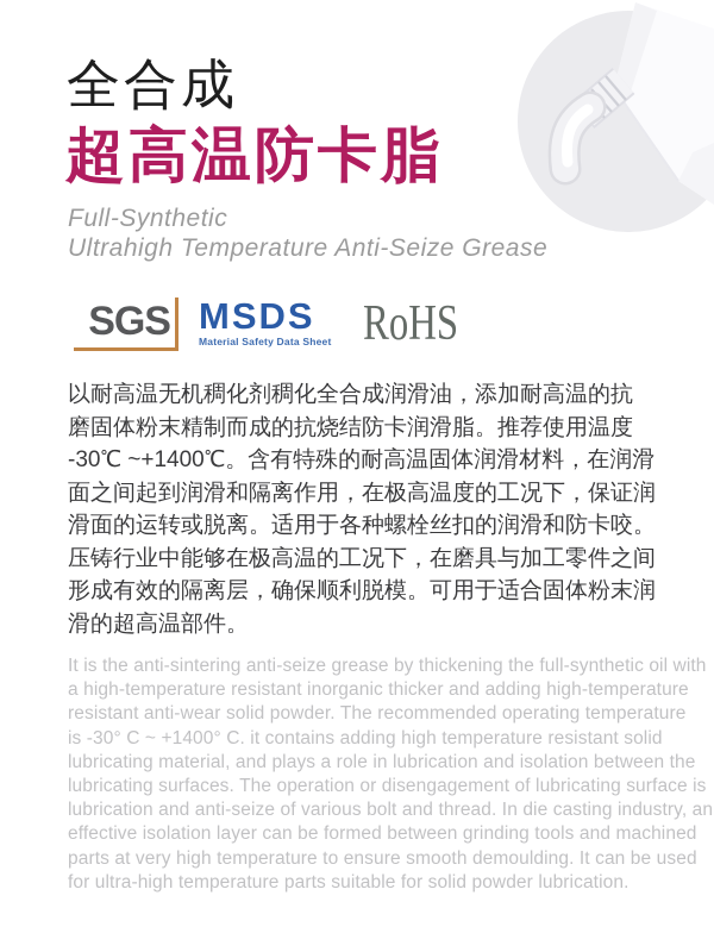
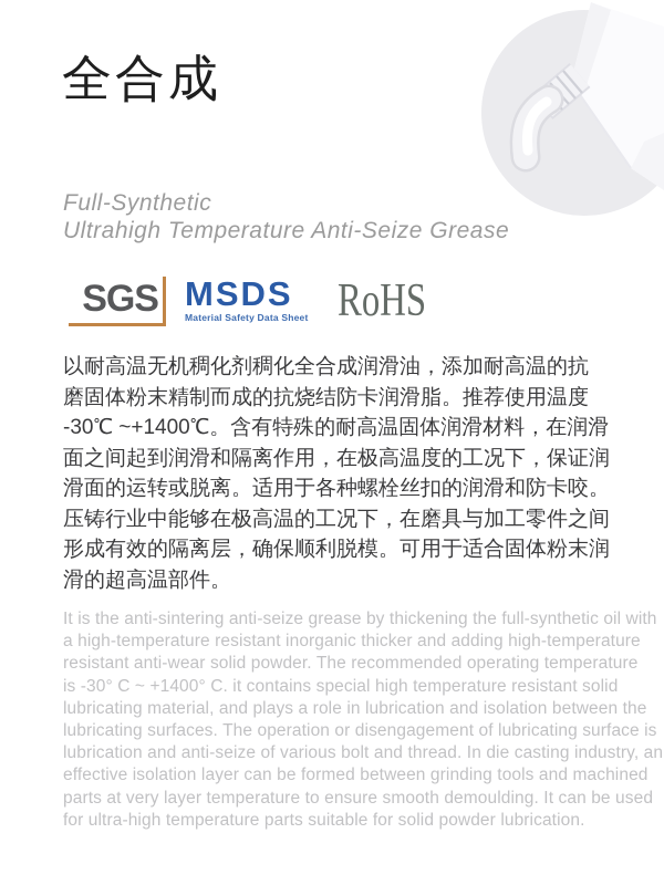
  全合成
- 超高温防卡脂
  Full-Synthetic
  Ultrahigh Temperature Anti-Seize Grease
  SGS
  MSDS
  Material Safety Data Sheet
  RoHS
  以耐高温无机稠化剂稠化全合成润滑油，添加耐高温的抗
  磨固体粉末精制而成的抗烧结防卡润滑脂。推荐使用温度
  -30℃ ~+1400℃。含有特殊的耐高温固体润滑材料，在润滑
  面之间起到润滑和隔离作用，在极高温度的工况下，保证润
  滑面的运转或脱离。适用于各种螺栓丝扣的润滑和防卡咬。
  压铸行业中能够在极高温的工况下，在磨具与加工零件之间
  形成有效的隔离层，确保顺利脱模。可用于适合固体粉末润
  滑的超高温部件。
  It is the anti-sintering anti-seize grease by thickening the full-synthetic oil with
  a high-temperature resistant inorganic thicker and adding high-temperature
  resistant anti-wear solid powder. The recommended operating temperature
- is -30° C ~ +1400° C. it contains adding high temperature resistant solid
+ is -30° C ~ +1400° C. it contains special high temperature resistant solid
  lubricating material, and plays a role in lubrication and isolation between the
  lubricating surfaces. The operation or disengagement of lubricating surface is
  lubrication and anti-seize of various bolt and thread. In die casting industry, an
  effective isolation layer can be formed between grinding tools and machined
- parts at very high temperature to ensure smooth demoulding. It can be used
+ parts at very layer temperature to ensure smooth demoulding. It can be used
  for ultra-high temperature parts suitable for solid powder lubrication.
